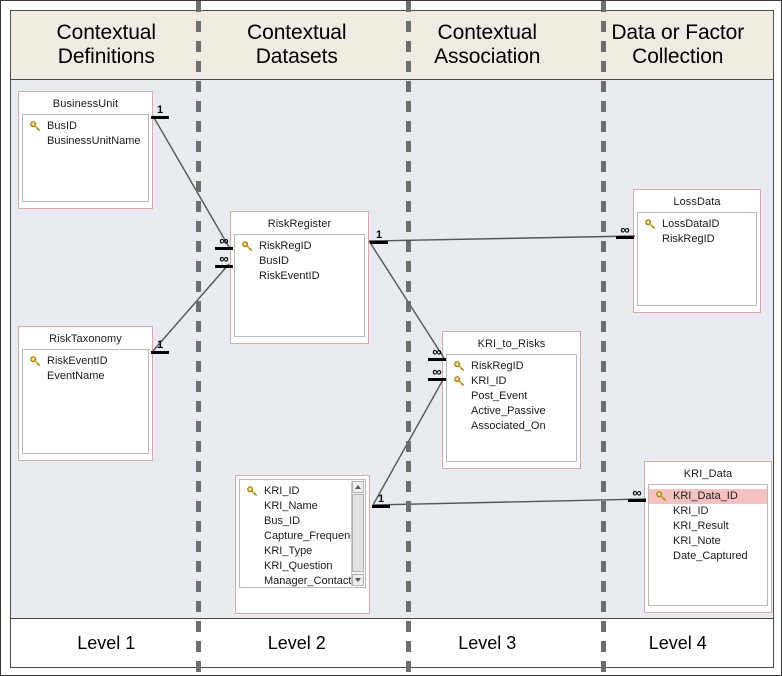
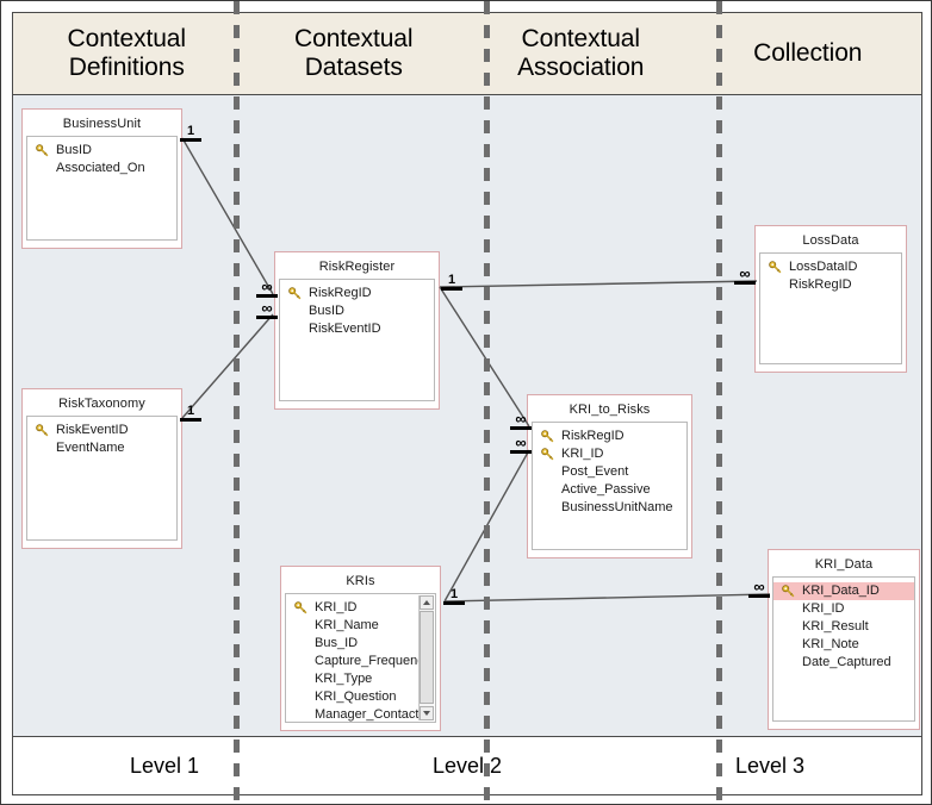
  Contextual
  Definitions
  Contextual
  Datasets
  Contextual
  Association
- Data or Factor
  Collection
  Level 1
  Level 2
  Level 3
- Level 4
  1
  1
  ∞
  ∞
  1
  ∞
  ∞
  ∞
  1
  ∞
  BusinessUnit
  BusID
- BusinessUnitName
+ Associated_On
  RiskTaxonomy
  RiskEventID
  EventName
  RiskRegister
  RiskRegID
  BusID
  RiskEventID
+ KRIs
  KRI_ID
  KRI_Name
  Bus_ID
  Capture_Frequen
  KRI_Type
  KRI_Question
  Manager_Contact
  KRI_to_Risks
  RiskRegID
  KRI_ID
  Post_Event
  Active_Passive
- Associated_On
+ BusinessUnitName
  LossData
  LossDataID
  RiskRegID
  KRI_Data
  KRI_Data_ID
  KRI_ID
  KRI_Result
  KRI_Note
  Date_Captured
